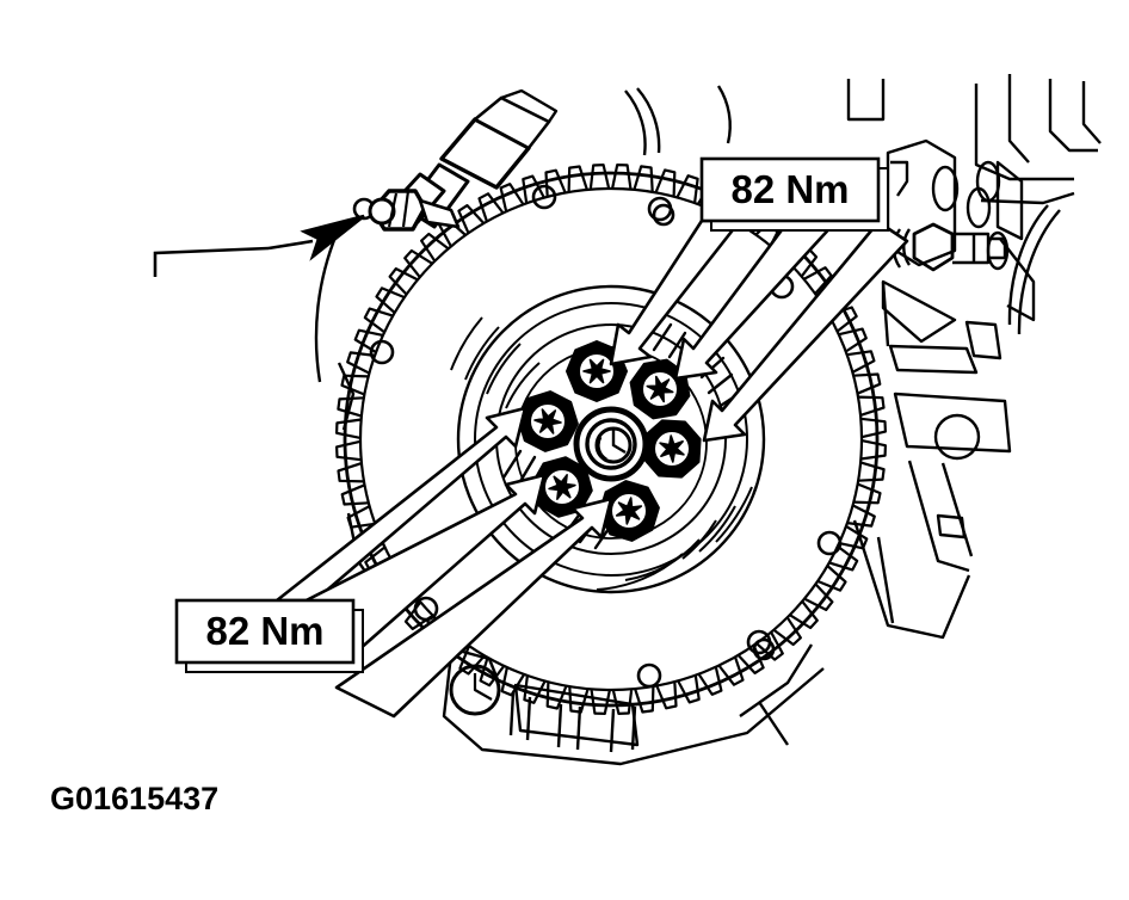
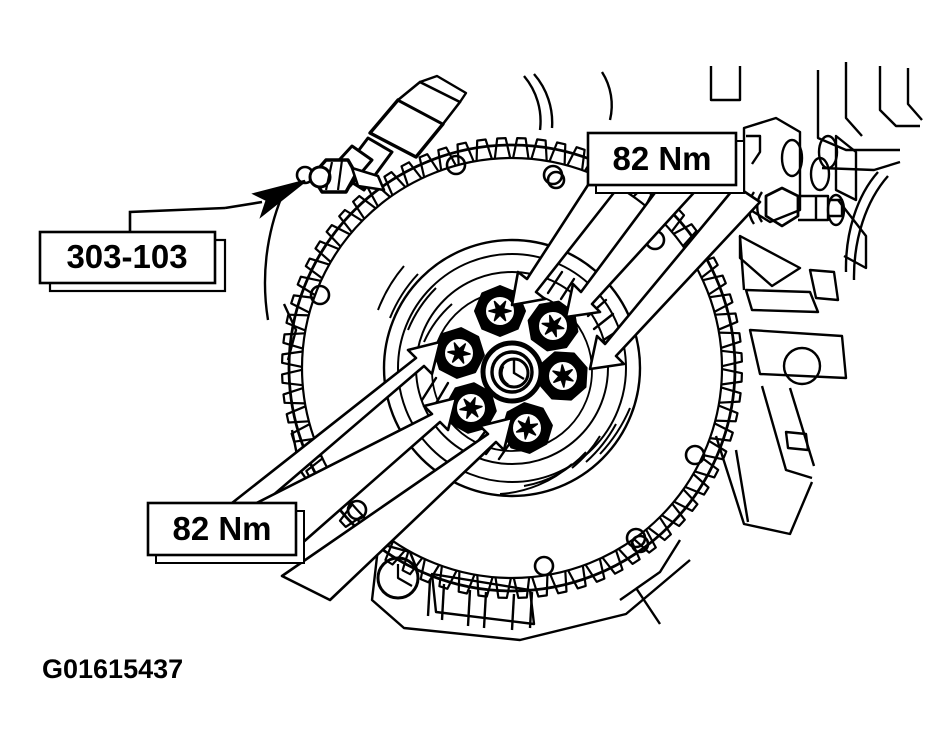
+ 303-103
  82 Nm
  82 Nm
  G01615437
